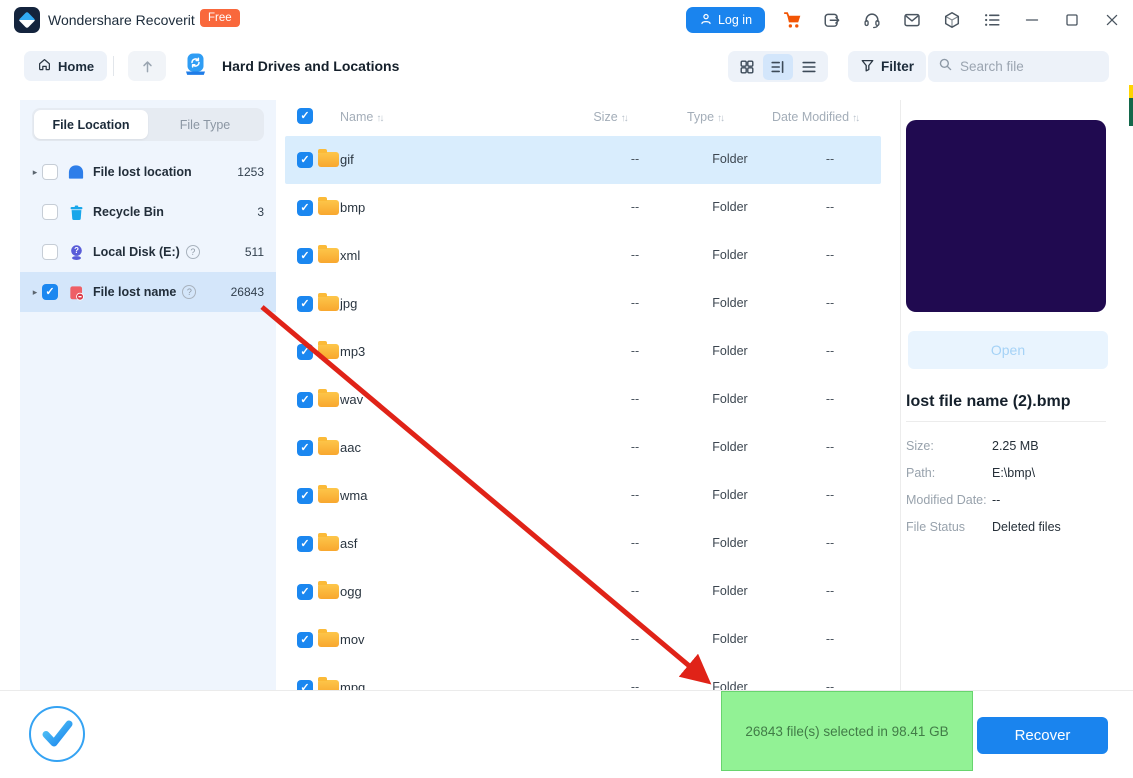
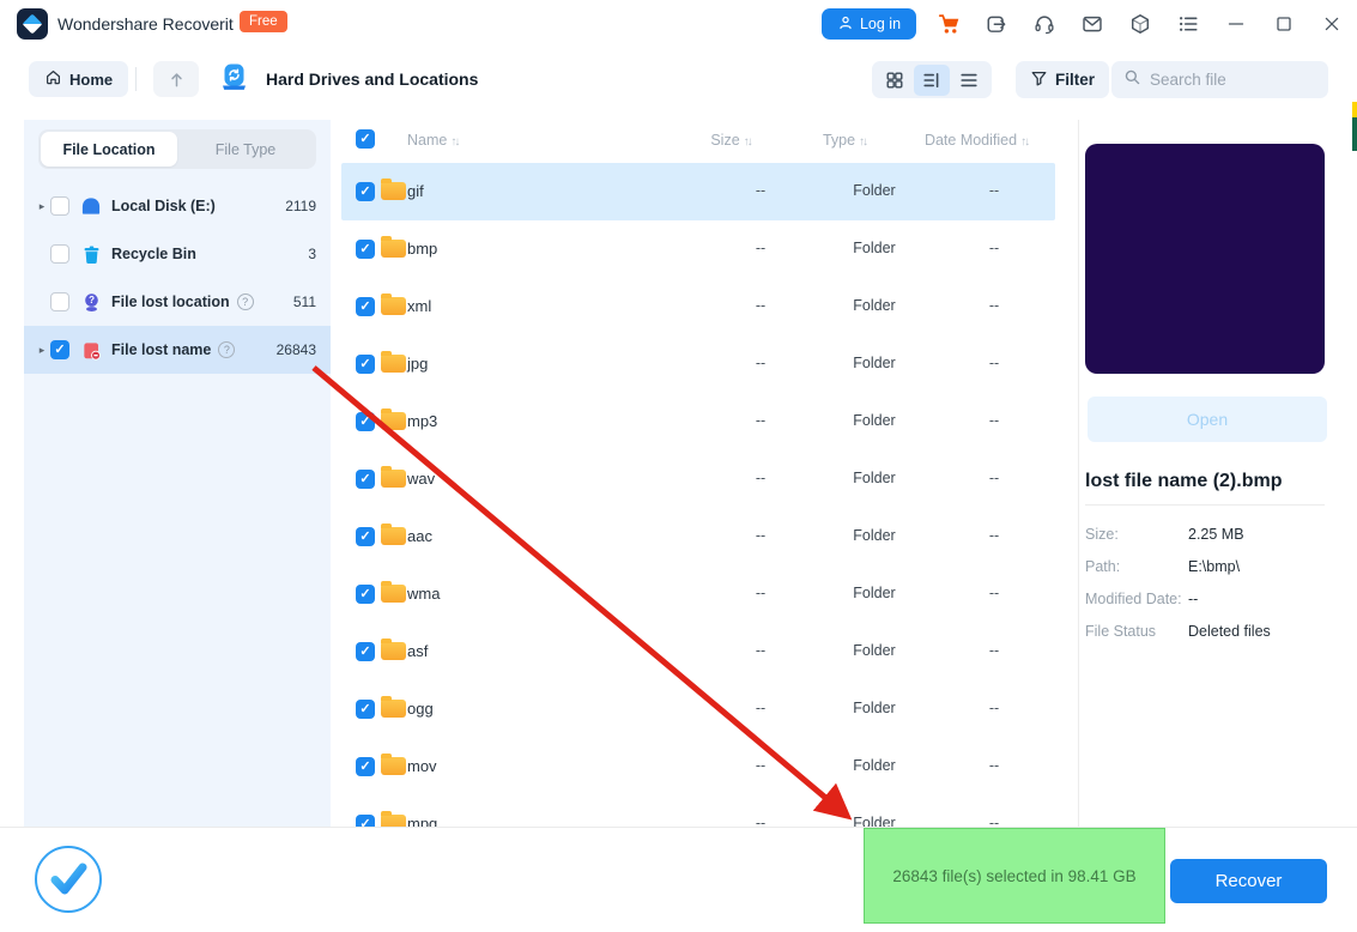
  Wondershare Recoverit
  Free
  Log in
  Home
  Hard Drives and Locations
  Filter
  Search file
  File Location
  File Type
  ▸
- File lost location
+ Local Disk (E:)
- 1253
+ 2119
  Recycle Bin
  3
  ?
- Local Disk (E:)
+ File lost location
  511
  ▸
  File lost name
  26843
  Name ↑↓
  Size ↑↓
  Type ↑↓
  Date Modified ↑↓
  gif
  --
  Folder
  --
  bmp
  --
  Folder
  --
  xml
  --
  Folder
  --
  jpg
  --
  Folder
  --
  mp3
  --
  Folder
  --
  wav
  --
  Folder
  --
  aac
  --
  Folder
  --
  wma
  --
  Folder
  --
  asf
  --
  Folder
  --
  ogg
  --
  Folder
  --
  mov
  --
  Folder
  --
  mpg
  --
  Folder
  --
  Open
  lost file name (2).bmp
  Size:
  2.25 MB
  Path:
  E:\bmp\
  Modified Date:
  --
  File Status
  Deleted files
  26843 file(s) selected in 98.41 GB
  Recover
